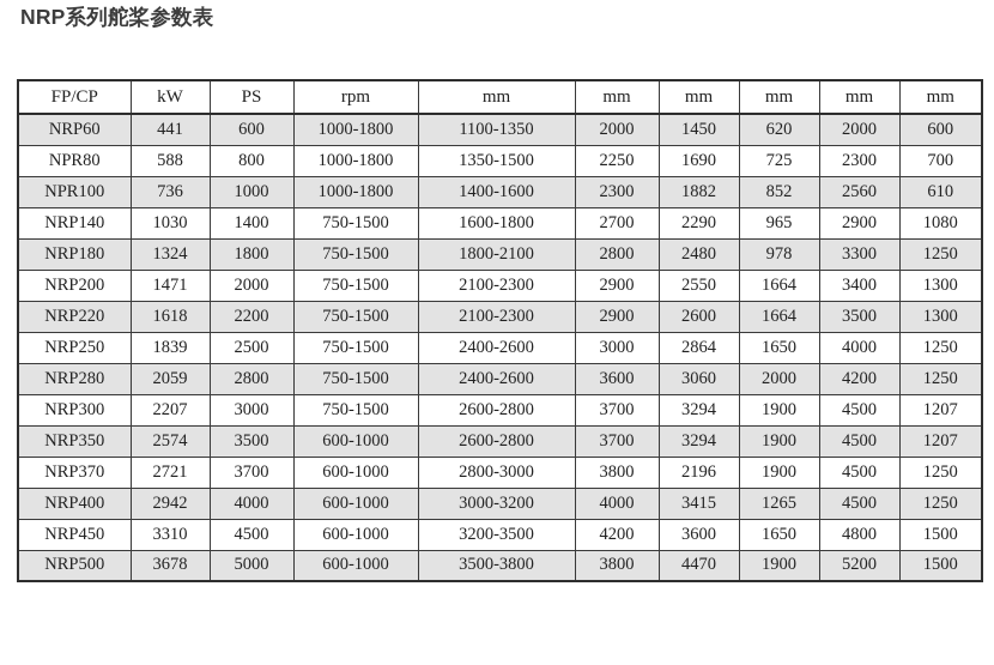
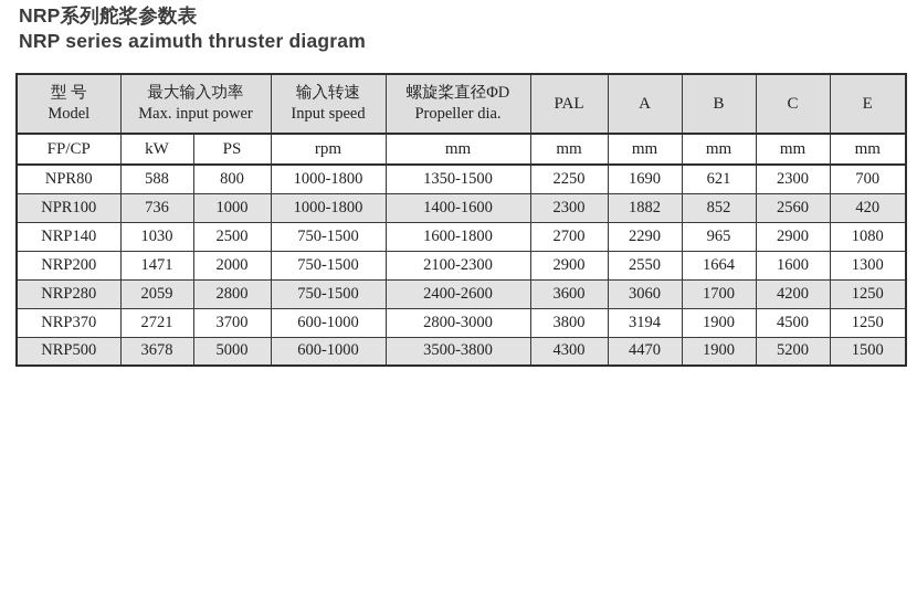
  NRP系列舵桨参数表
+ NRP series azimuth thruster diagram
+ 型 号 Model	最大输入功率 Max. input power	输入转速 Input speed	螺旋桨直径ΦD Propeller dia.	PAL	A	B	C	E
  FP/CP	kW	PS	rpm	mm	mm	mm	mm	mm	mm
- NRP60	441	600	1000-1800	1100-1350	2000	1450	620	2000	600
- NPR80	588	800	1000-1800	1350-1500	2250	1690	725	2300	700
+ NPR80	588	800	1000-1800	1350-1500	2250	1690	621	2300	700
- NPR100	736	1000	1000-1800	1400-1600	2300	1882	852	2560	610
+ NPR100	736	1000	1000-1800	1400-1600	2300	1882	852	2560	420
- NRP140	1030	1400	750-1500	1600-1800	2700	2290	965	2900	1080
+ NRP140	1030	2500	750-1500	1600-1800	2700	2290	965	2900	1080
- NRP180	1324	1800	750-1500	1800-2100	2800	2480	978	3300	1250
- NRP200	1471	2000	750-1500	2100-2300	2900	2550	1664	3400	1300
+ NRP200	1471	2000	750-1500	2100-2300	2900	2550	1664	1600	1300
- NRP220	1618	2200	750-1500	2100-2300	2900	2600	1664	3500	1300
- NRP250	1839	2500	750-1500	2400-2600	3000	2864	1650	4000	1250
- NRP280	2059	2800	750-1500	2400-2600	3600	3060	2000	4200	1250
+ NRP280	2059	2800	750-1500	2400-2600	3600	3060	1700	4200	1250
- NRP300	2207	3000	750-1500	2600-2800	3700	3294	1900	4500	1207
- NRP350	2574	3500	600-1000	2600-2800	3700	3294	1900	4500	1207
- NRP370	2721	3700	600-1000	2800-3000	3800	2196	1900	4500	1250
+ NRP370	2721	3700	600-1000	2800-3000	3800	3194	1900	4500	1250
- NRP400	2942	4000	600-1000	3000-3200	4000	3415	1265	4500	1250
- NRP450	3310	4500	600-1000	3200-3500	4200	3600	1650	4800	1500
- NRP500	3678	5000	600-1000	3500-3800	3800	4470	1900	5200	1500
+ NRP500	3678	5000	600-1000	3500-3800	4300	4470	1900	5200	1500
